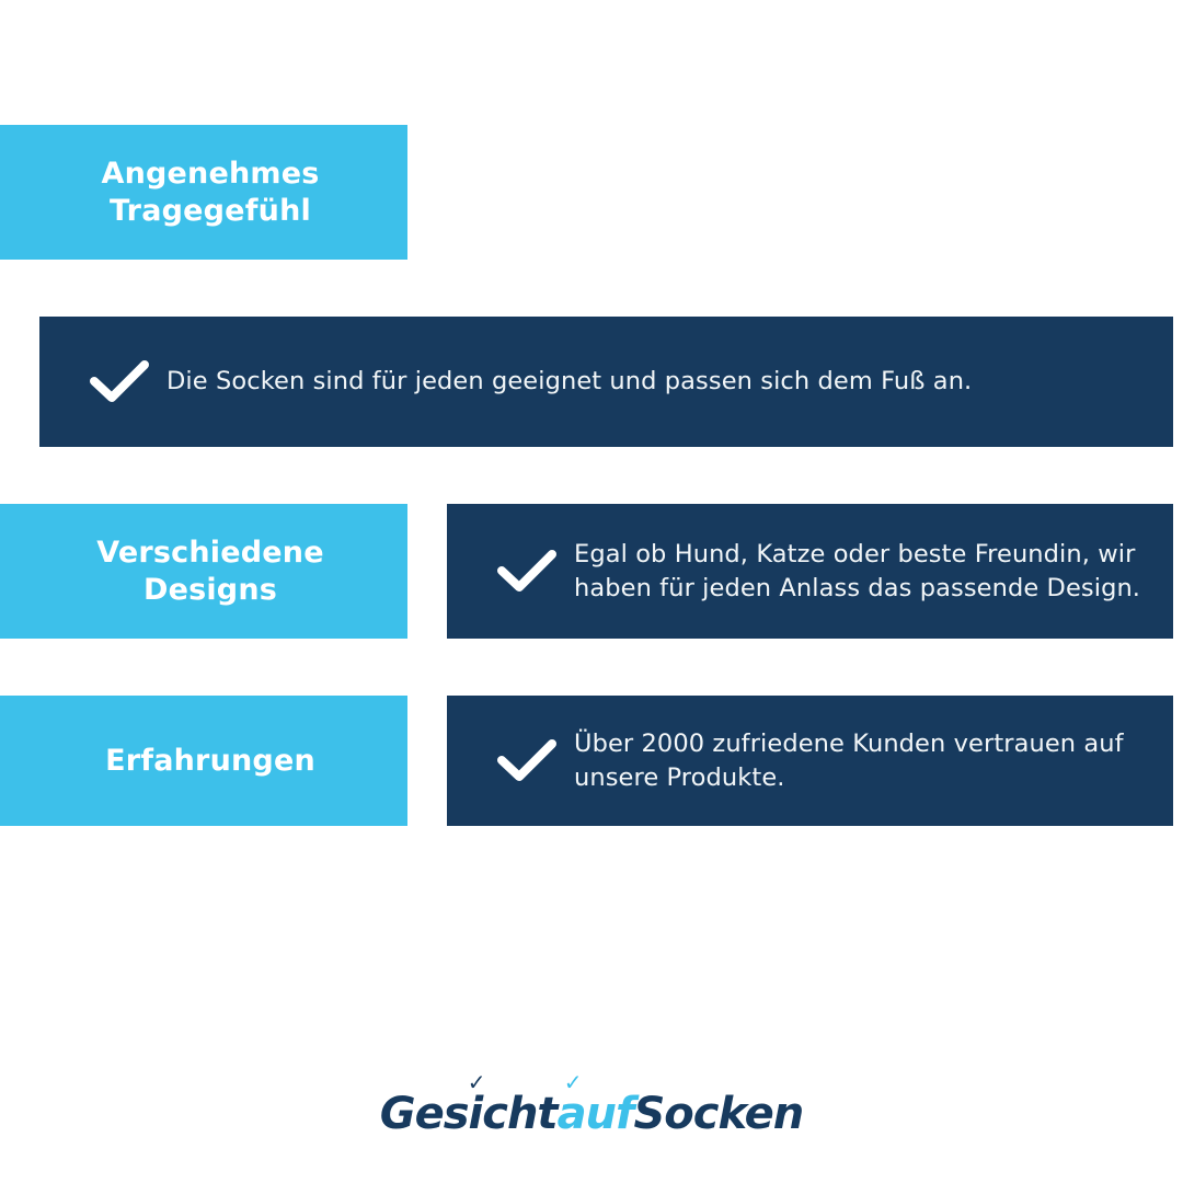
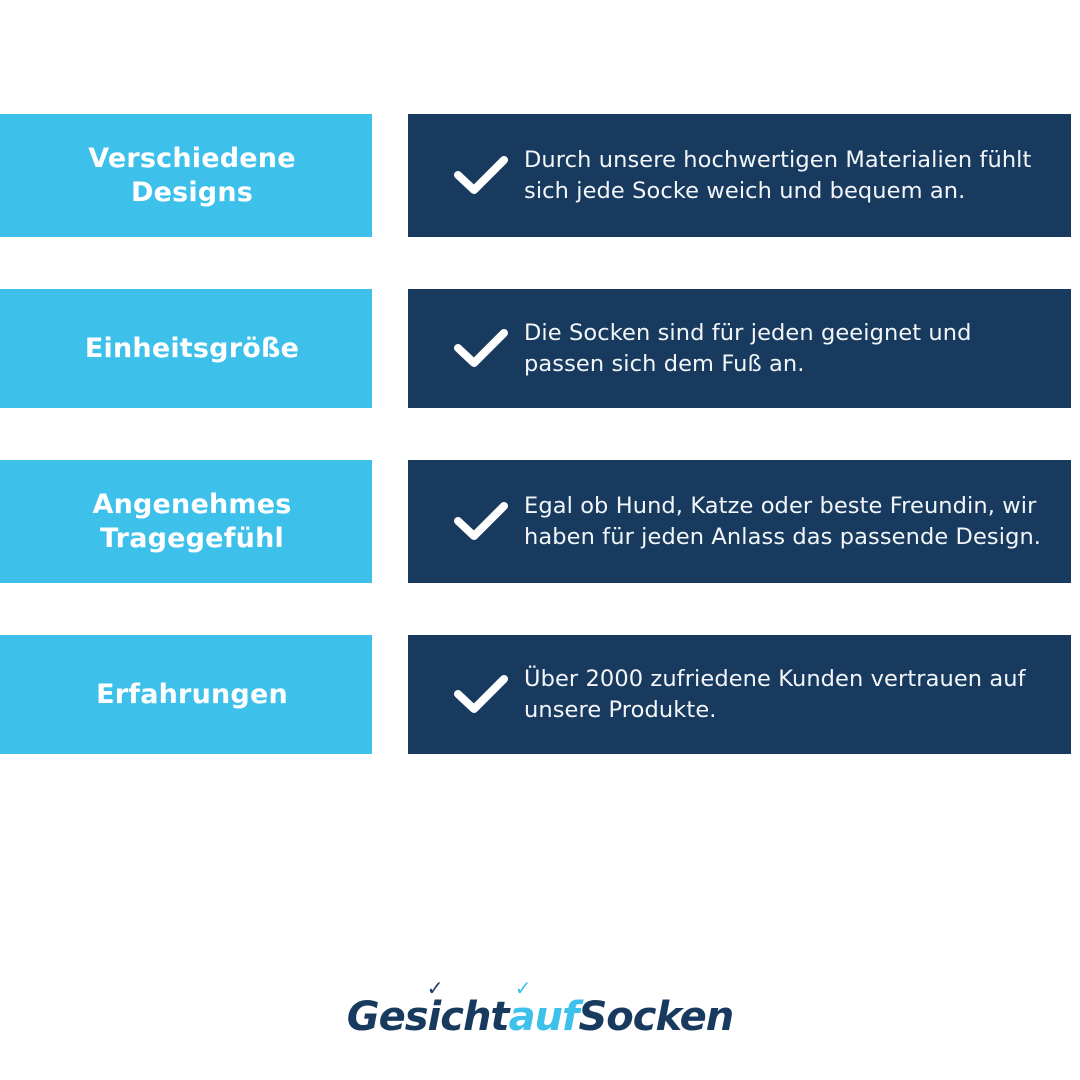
- Angenehmes Tragegefühl
+ Verschiedene Designs
+ Durch unsere hochwertigen Materialien fühlt sich jede Socke weich und bequem an.
+ Einheitsgröße
  Die Socken sind für jeden geeignet und passen sich dem Fuß an.
- Verschiedene Designs
+ Angenehmes Tragegefühl
  Egal ob Hund, Katze oder beste Freundin, wir haben für jeden Anlass das passende Design.
  Erfahrungen
  Über 2000 zufriedene Kunden vertrauen auf unsere Produkte.
  ✓
  ✓
  GesichtaufSocken
